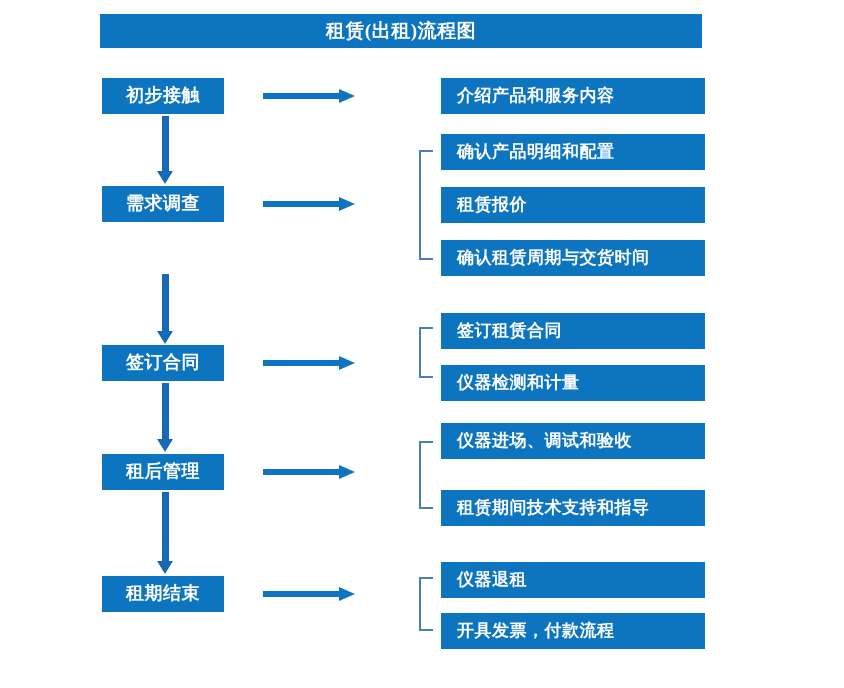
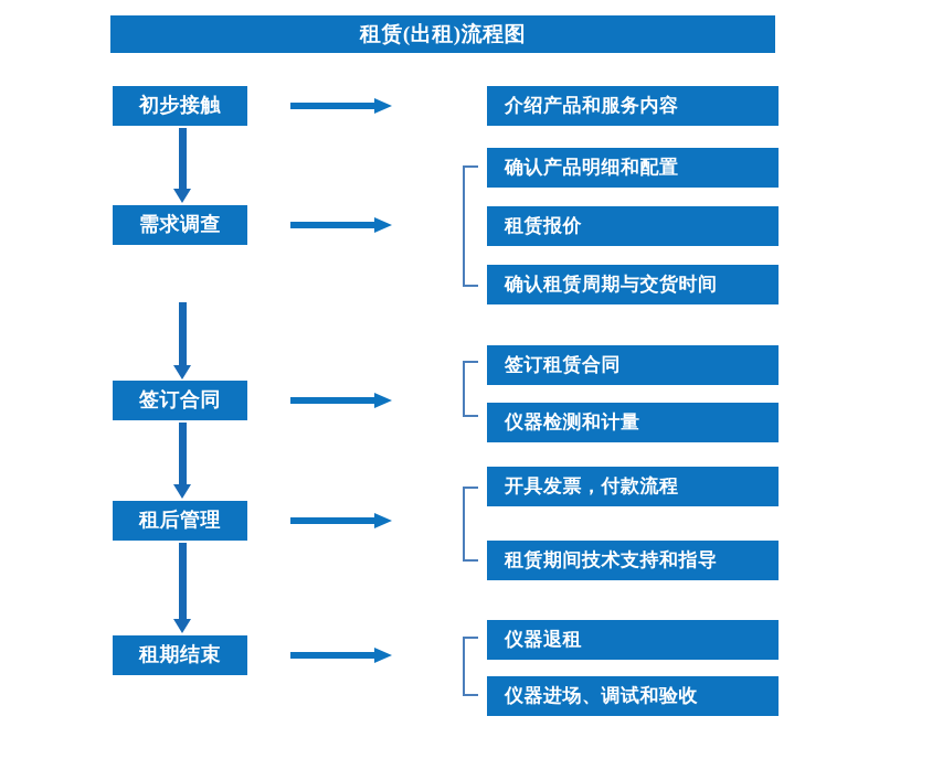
  租赁(出租)流程图
  初步接触
  需求调查
  签订合同
  租后管理
  租期结束
  介绍产品和服务内容
  确认产品明细和配置
  租赁报价
  确认租赁周期与交货时间
  签订租赁合同
  仪器检测和计量
- 仪器进场、调试和验收
+ 开具发票，付款流程
  租赁期间技术支持和指导
  仪器退租
- 开具发票，付款流程
+ 仪器进场、调试和验收
